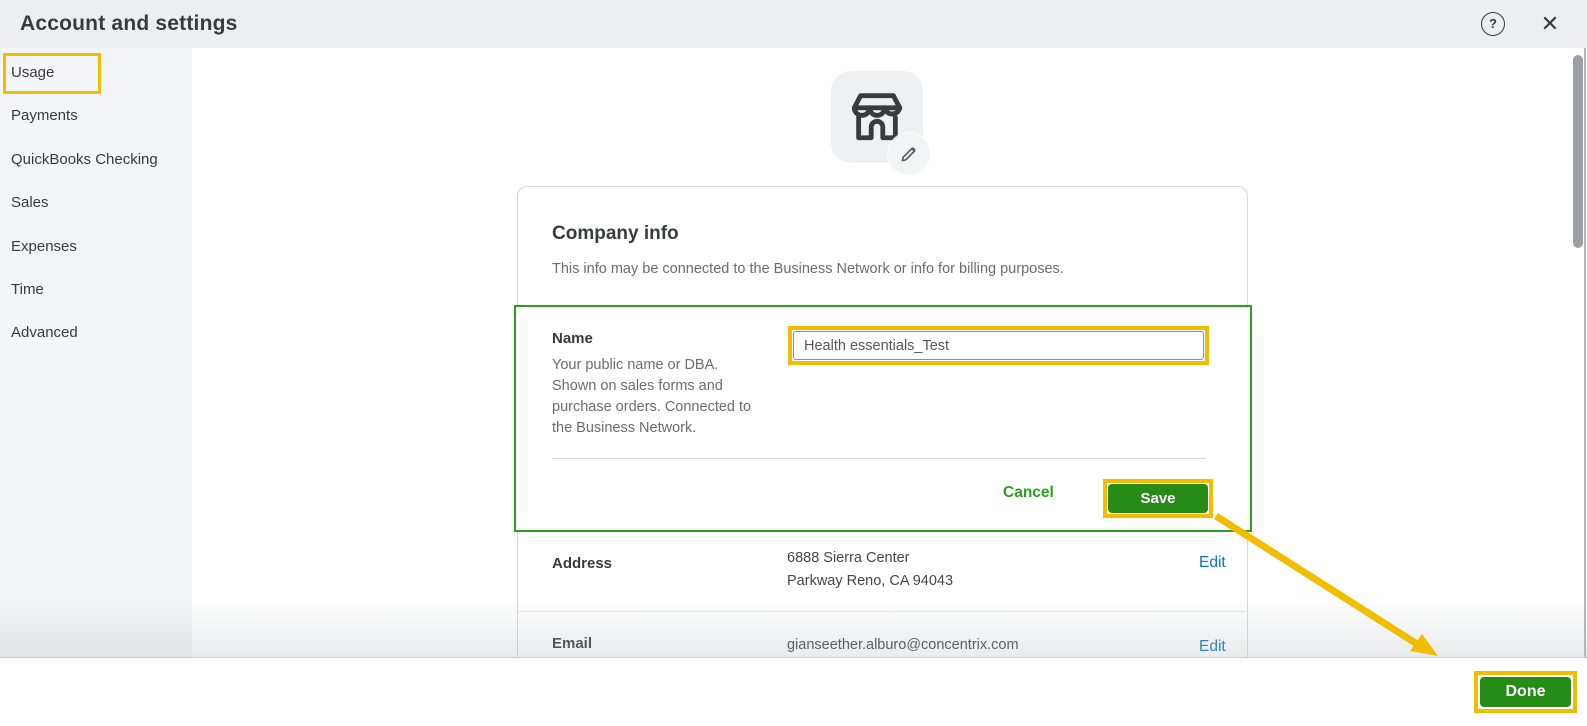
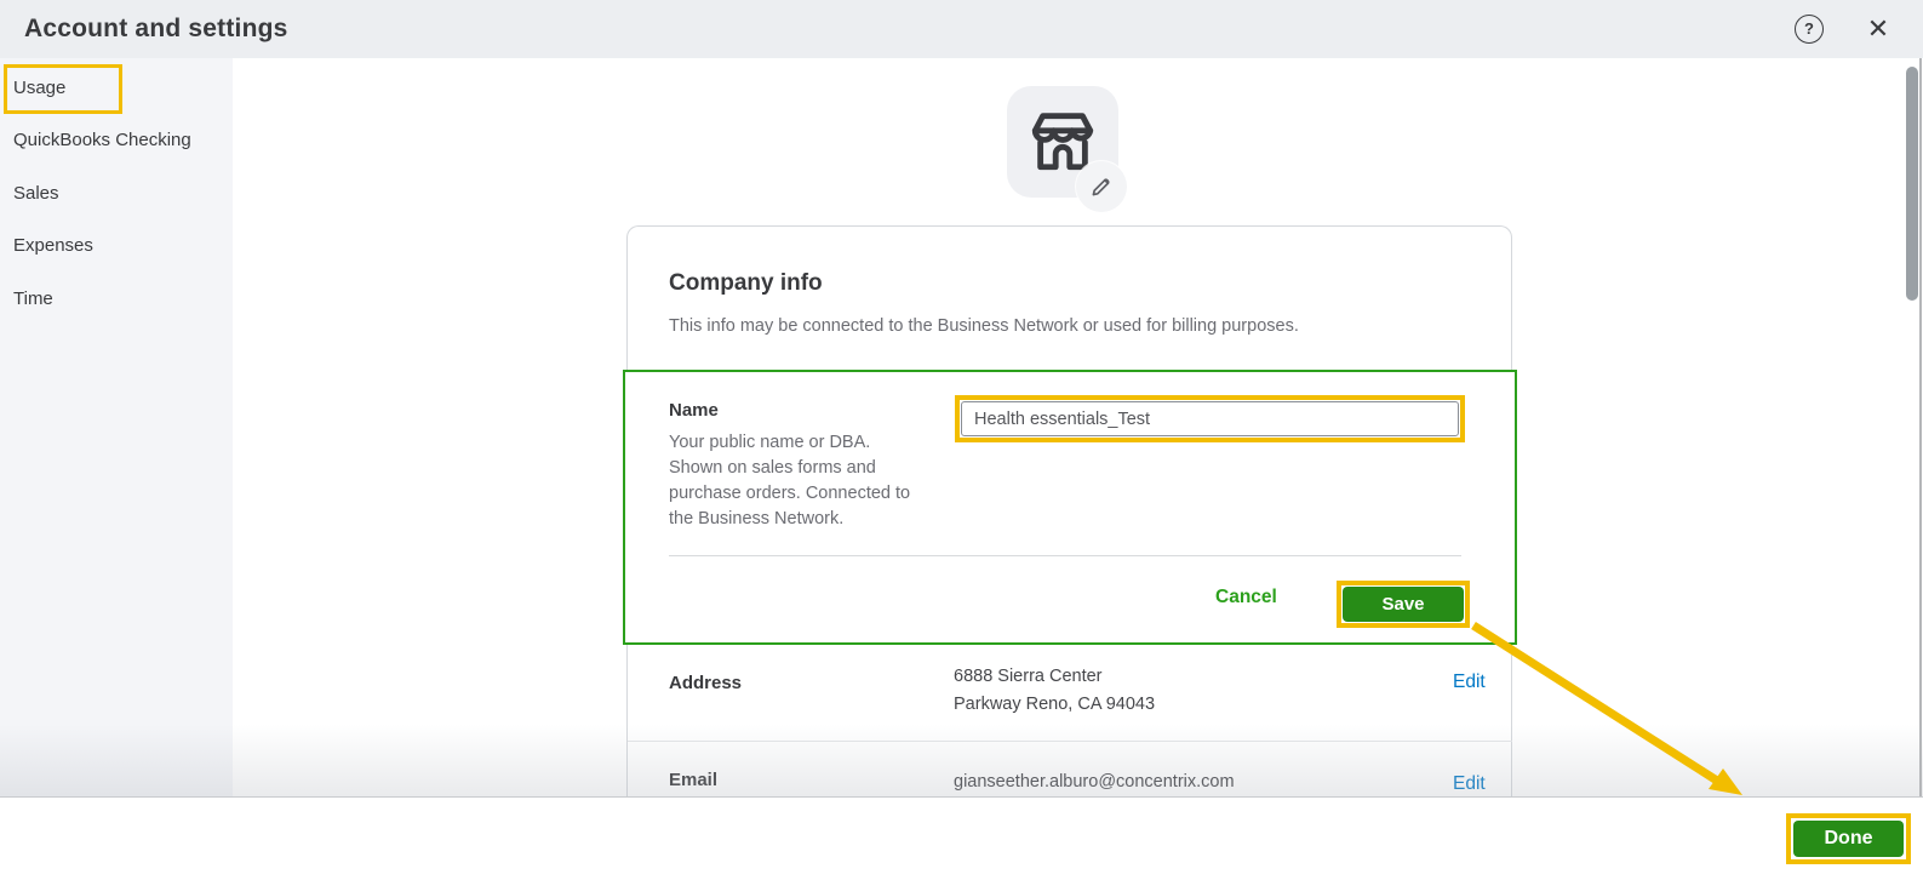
  Account and settings
  ?
  ✕
  Usage
- Payments
  QuickBooks Checking
  Sales
  Expenses
  Time
- Advanced
  Company info
- This info may be connected to the Business Network or info for billing purposes.
+ This info may be connected to the Business Network or used for billing purposes.
  Name
  Your public name or DBA. Shown on sales forms and purchase orders. Connected to the Business Network.
  Health essentials_Test
  Cancel
  Save
  Address
  6888 Sierra Center
  Parkway Reno, CA 94043
  Edit
  Done
